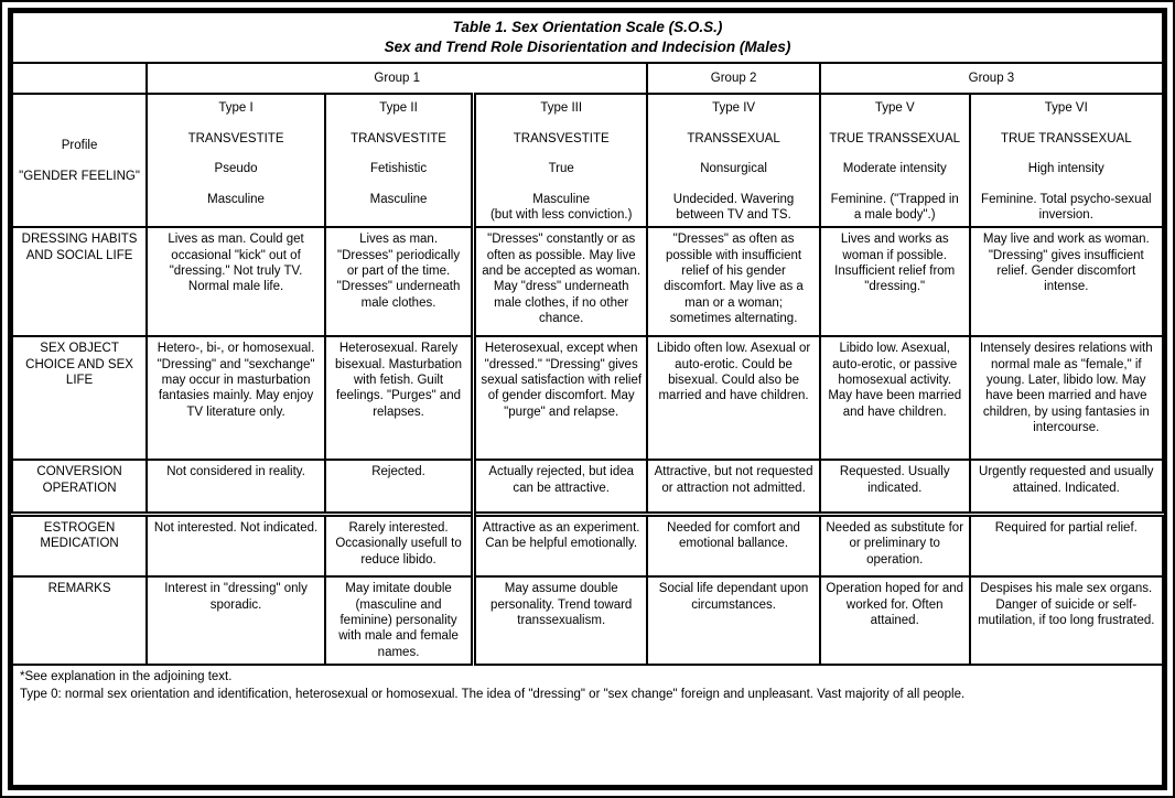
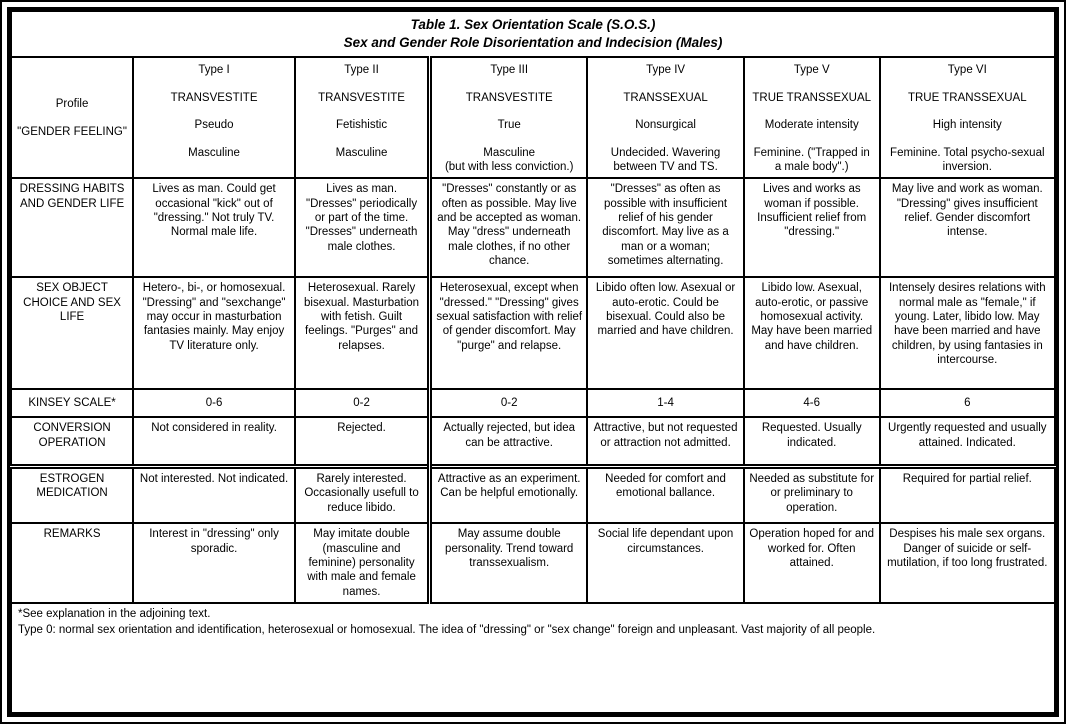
- Table 1. Sex Orientation Scale (S.O.S.) Sex and Trend Role Disorientation and Indecision (Males)
+ Table 1. Sex Orientation Scale (S.O.S.) Sex and Gender Role Disorientation and Indecision (Males)
- 	Group 1	Group 2	Group 3
  Profile "GENDER FEELING"	Type I TRANSVESTITE Pseudo Masculine	Type II TRANSVESTITE Fetishistic Masculine	Type III TRANSVESTITE True Masculine (but with less conviction.)	Type IV TRANSSEXUAL Nonsurgical Undecided. Wavering between TV and TS.	Type V TRUE TRANSSEXUAL Moderate intensity Feminine. ("Trapped in a male body".)	Type VI TRUE TRANSSEXUAL High intensity Feminine. Total psycho-sexual inversion.
- DRESSING HABITS AND SOCIAL LIFE	Lives as man. Could get occasional "kick" out of "dressing." Not truly TV. Normal male life.	Lives as man. "Dresses" periodically or part of the time. "Dresses" underneath male clothes.	"Dresses" constantly or as often as possible. May live and be accepted as woman. May "dress" underneath male clothes, if no other chance.	"Dresses" as often as possible with insufficient relief of his gender discomfort. May live as a man or a woman; sometimes alternating.	Lives and works as woman if possible. Insufficient relief from "dressing."	May live and work as woman. "Dressing" gives insufficient relief. Gender discomfort intense.
+ DRESSING HABITS AND GENDER LIFE	Lives as man. Could get occasional "kick" out of "dressing." Not truly TV. Normal male life.	Lives as man. "Dresses" periodically or part of the time. "Dresses" underneath male clothes.	"Dresses" constantly or as often as possible. May live and be accepted as woman. May "dress" underneath male clothes, if no other chance.	"Dresses" as often as possible with insufficient relief of his gender discomfort. May live as a man or a woman; sometimes alternating.	Lives and works as woman if possible. Insufficient relief from "dressing."	May live and work as woman. "Dressing" gives insufficient relief. Gender discomfort intense.
  SEX OBJECT CHOICE AND SEX LIFE	Hetero-, bi-, or homosexual. "Dressing" and "sexchange" may occur in masturbation fantasies mainly. May enjoy TV literature only.	Heterosexual. Rarely bisexual. Masturbation with fetish. Guilt feelings. "Purges" and relapses.	Heterosexual, except when "dressed." "Dressing" gives sexual satisfaction with relief of gender discomfort. May "purge" and relapse.	Libido often low. Asexual or auto-erotic. Could be bisexual. Could also be married and have children.	Libido low. Asexual, auto-erotic, or passive homosexual activity. May have been married and have children.	Intensely desires relations with normal male as "female," if young. Later, libido low. May have been married and have children, by using fantasies in intercourse.
+ KINSEY SCALE*	0-6	0-2	0-2	1-4	4-6	6
  CONVERSION OPERATION	Not considered in reality.	Rejected.	Actually rejected, but idea can be attractive.	Attractive, but not requested or attraction not admitted.	Requested. Usually indicated.	Urgently requested and usually attained. Indicated.
  ESTROGEN MEDICATION	Not interested. Not indicated.	Rarely interested. Occasionally usefull to reduce libido.	Attractive as an experiment. Can be helpful emotionally.	Needed for comfort and emotional ballance.	Needed as substitute for or preliminary to operation.	Required for partial relief.
  REMARKS	Interest in "dressing" only sporadic.	May imitate double (masculine and feminine) personality with male and female names.	May assume double personality. Trend toward transsexualism.	Social life dependant upon circumstances.	Operation hoped for and worked for. Often attained.	Despises his male sex organs. Danger of suicide or self-mutilation, if too long frustrated.
  *See explanation in the adjoining text. Type 0: normal sex orientation and identification, heterosexual or homosexual. The idea of "dressing" or "sex change" foreign and unpleasant. Vast majority of all people.
